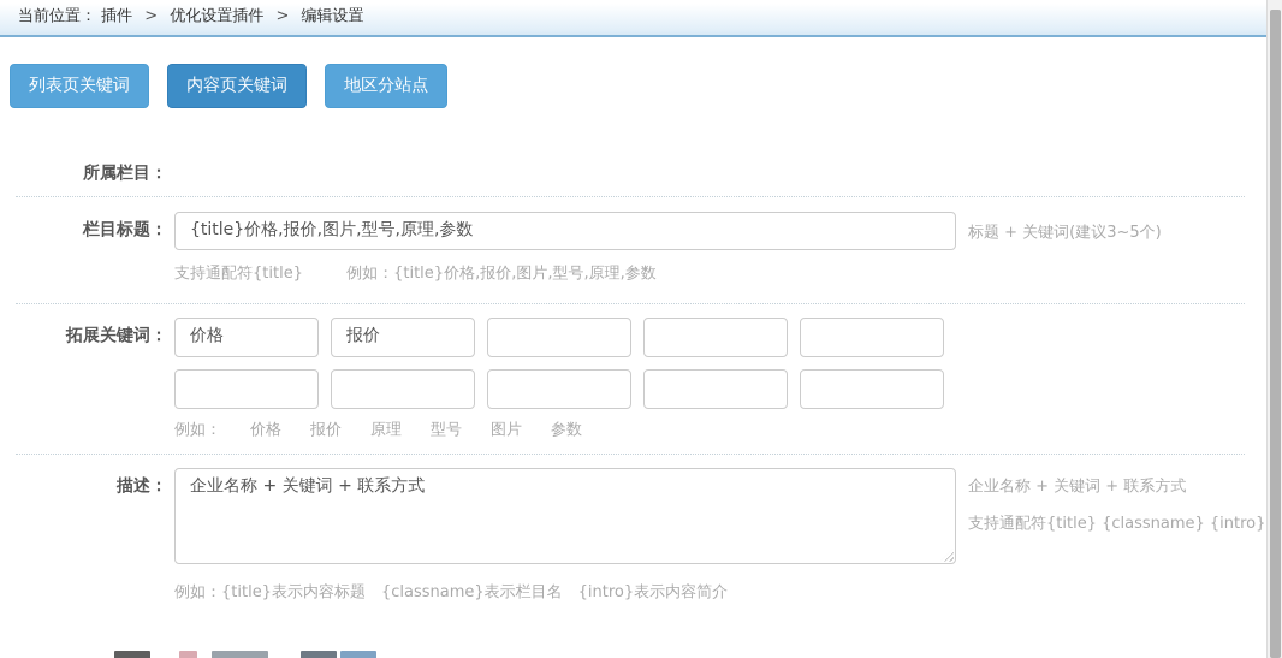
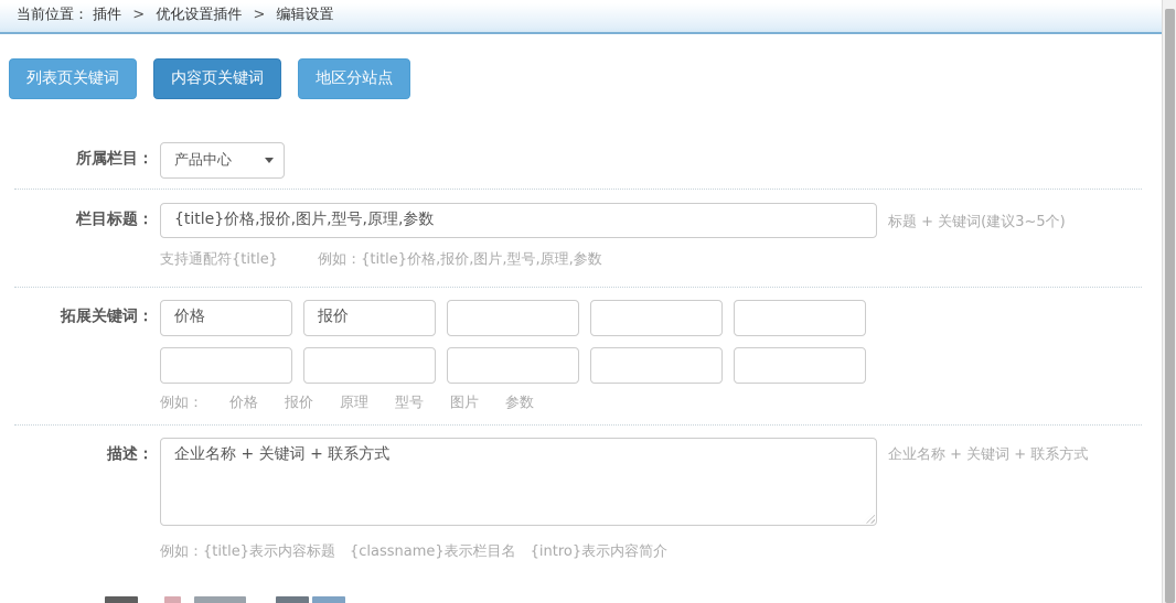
  当前位置： 插件 > 优化设置插件 > 编辑设置
  列表页关键词 内容页关键词 地区分站点
  所属栏目：
+ 产品中心
  栏目标题：
  {title}价格,报价,图片,型号,原理,参数
  标题 + 关键词(建议3~5个)
  支持通配符{title} 例如：{title}价格,报价,图片,型号,原理,参数
  拓展关键词：
  价格
  报价
  例如：
  价格
  报价
  原理
  型号
  图片
  参数
  描述：
  企业名称 + 关键词 + 联系方式
  企业名称 + 关键词 + 联系方式
- 支持通配符{title} {classname} {intro}
  例如：{title}表示内容标题 {classname}表示栏目名 {intro}表示内容简介
